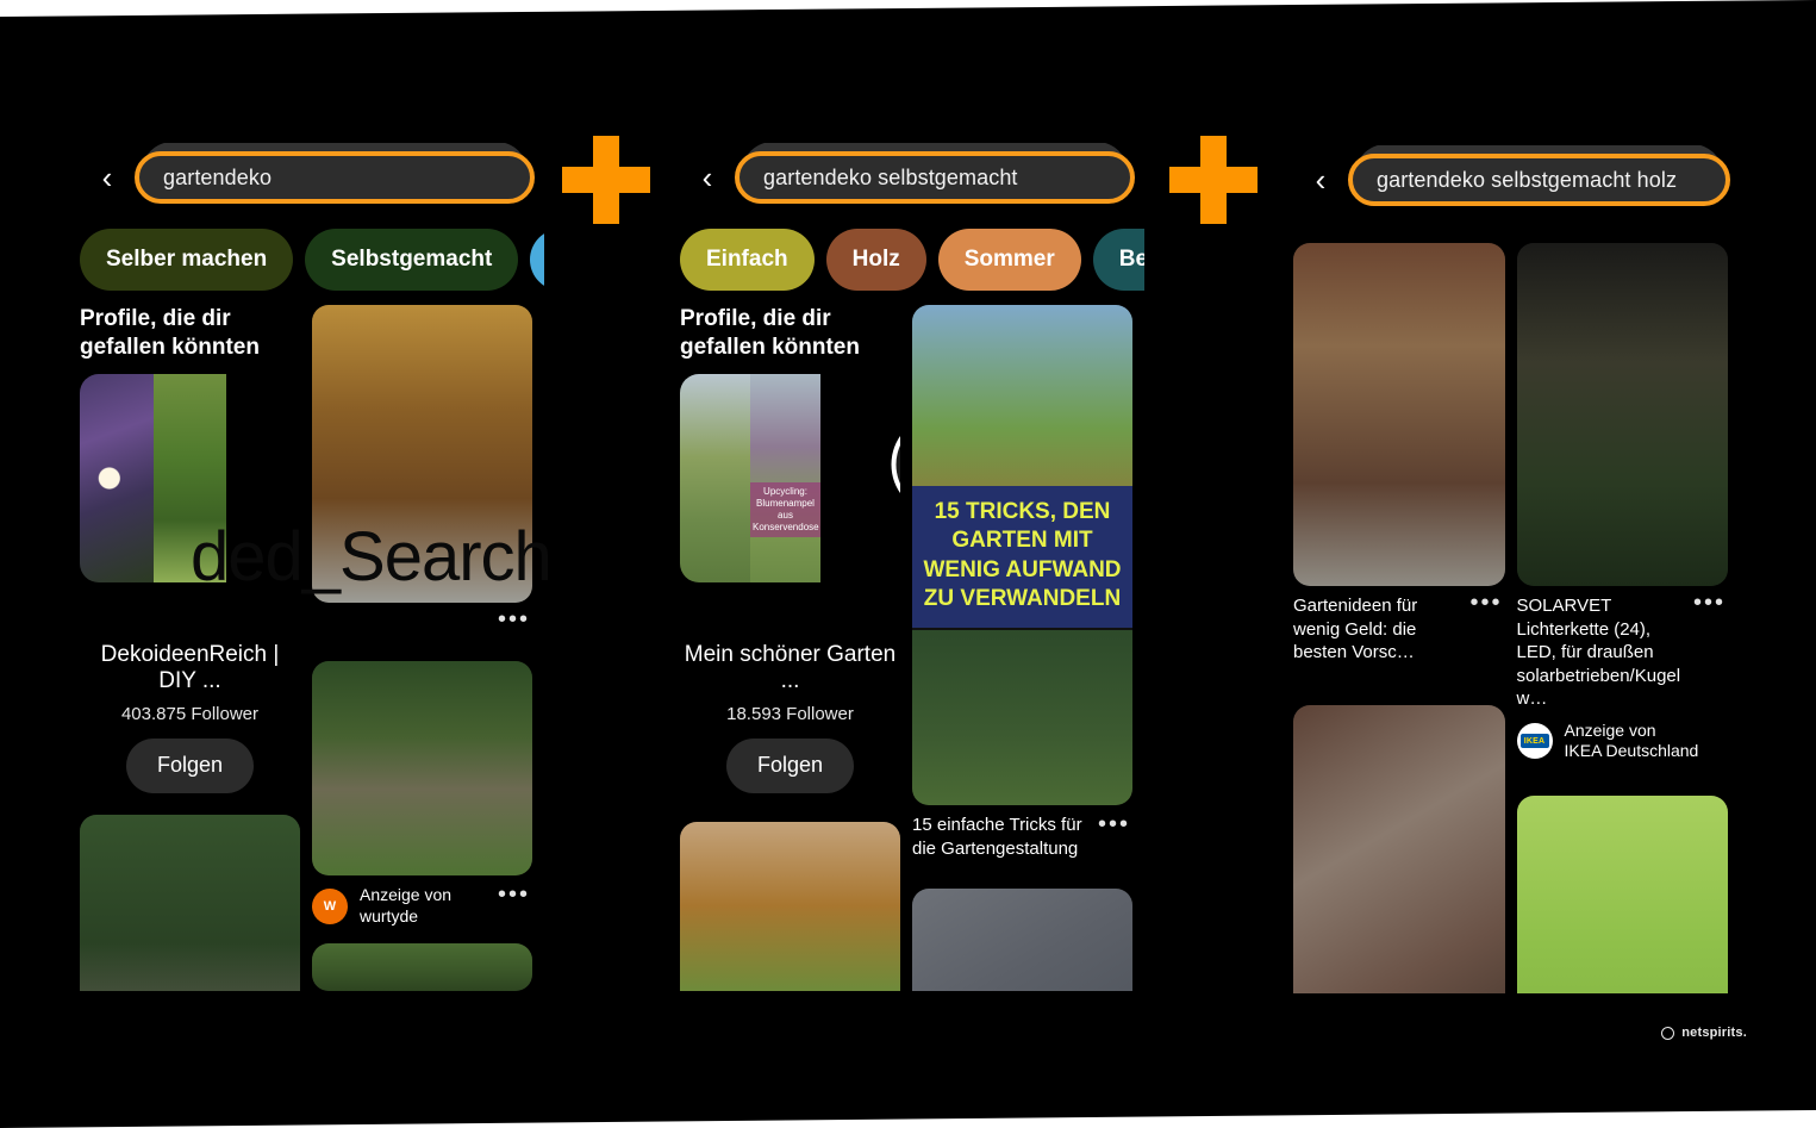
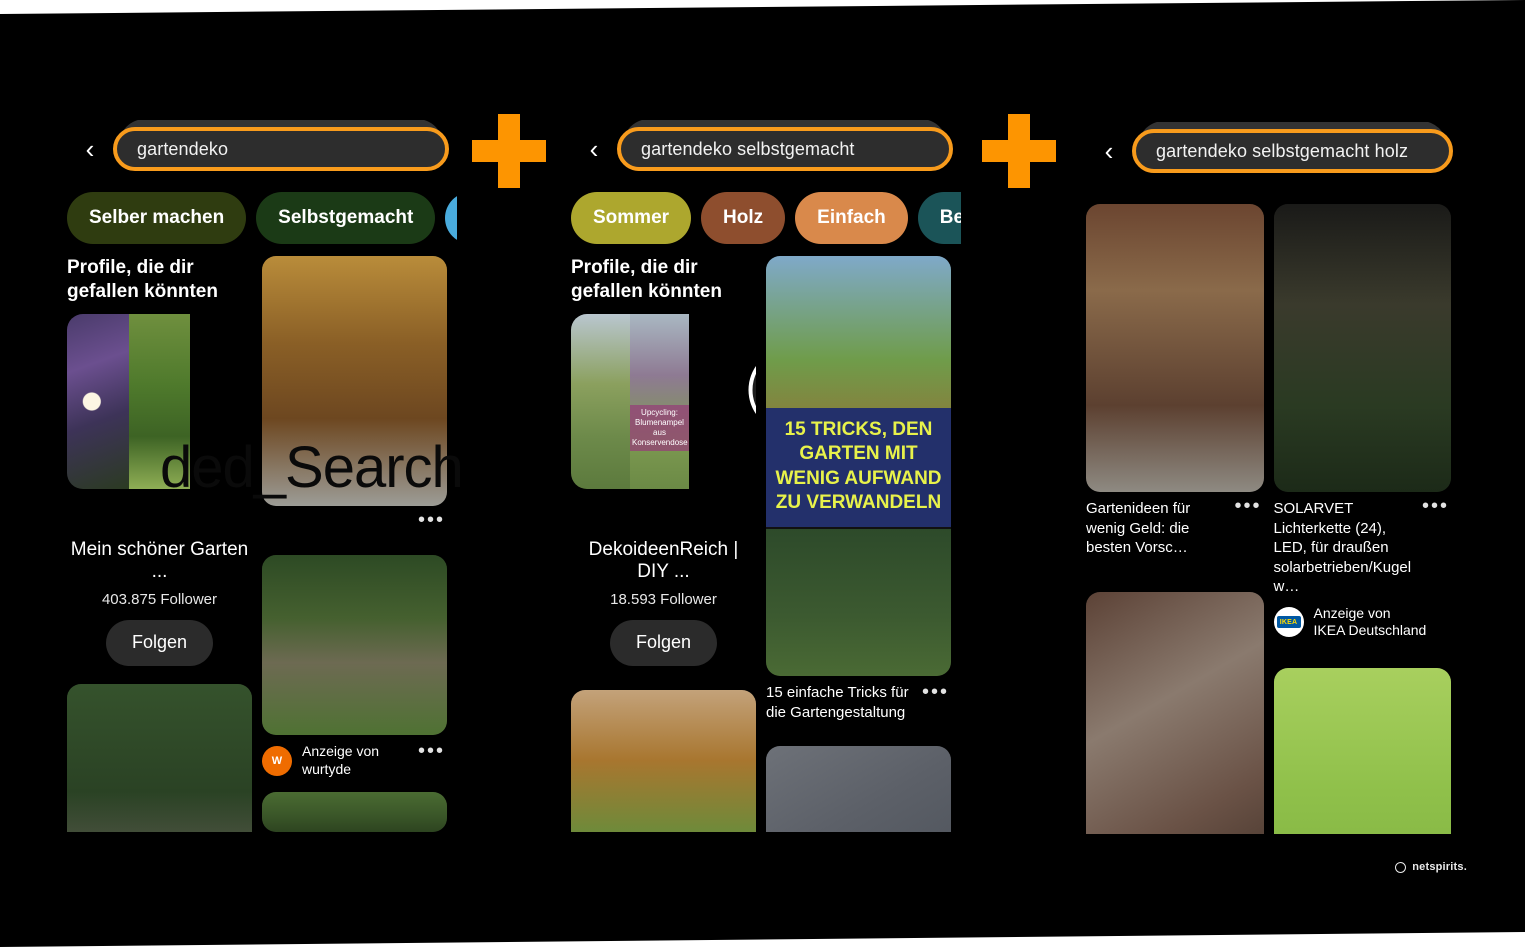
  ‹
  gartendeko
  Selber machen
  Selbstgemacht
  Profile, die dir gefallen könnten
- DekoideenReich | DIY ...
+ Mein schöner Garten ...
  403.875 Follower
  Folgen
  •••
  •••
  W
  Anzeige von
  wurtyde
  ‹
  gartendeko selbstgemacht
- Einfach
+ Sommer
  Holz
- Sommer
+ Einfach
  Profile, die dir gefallen könnten
  Upcycling: Blumenampel aus Konservendose
- Mein schöner Garten ...
+ DekoideenReich | DIY ...
  18.593 Follower
  Folgen
  15 TRICKS, DEN GARTEN MIT WENIG AUFWAND ZU VERWANDELN
  15 einfache Tricks für die Gartengestaltung
  •••
  ‹
  gartendeko selbstgemacht holz
  Gartenideen für wenig Geld: die besten Vorsc…
  •••
  SOLARVET Lichterkette (24), LED, für draußen solarbetrieben/Kugel w…
  •••
  Anzeige von
  IKEA Deutschland
  ded_Search
  netspirits.
